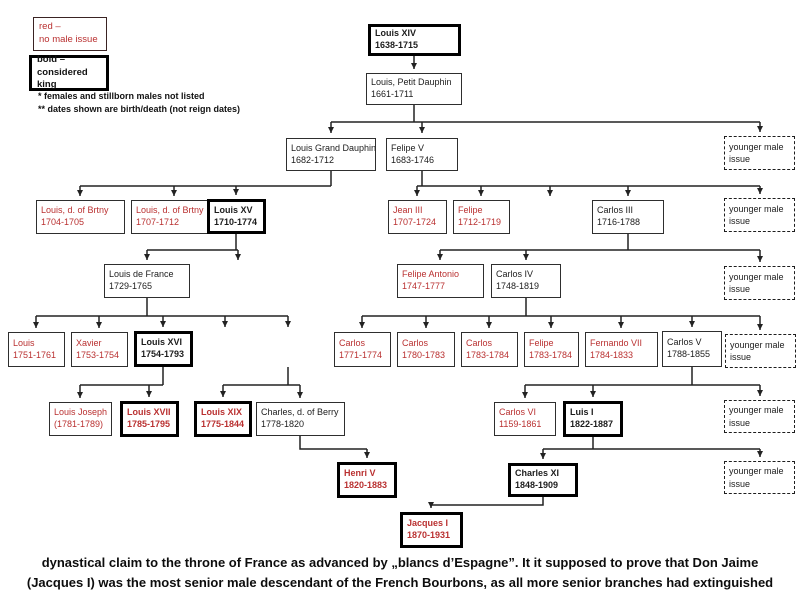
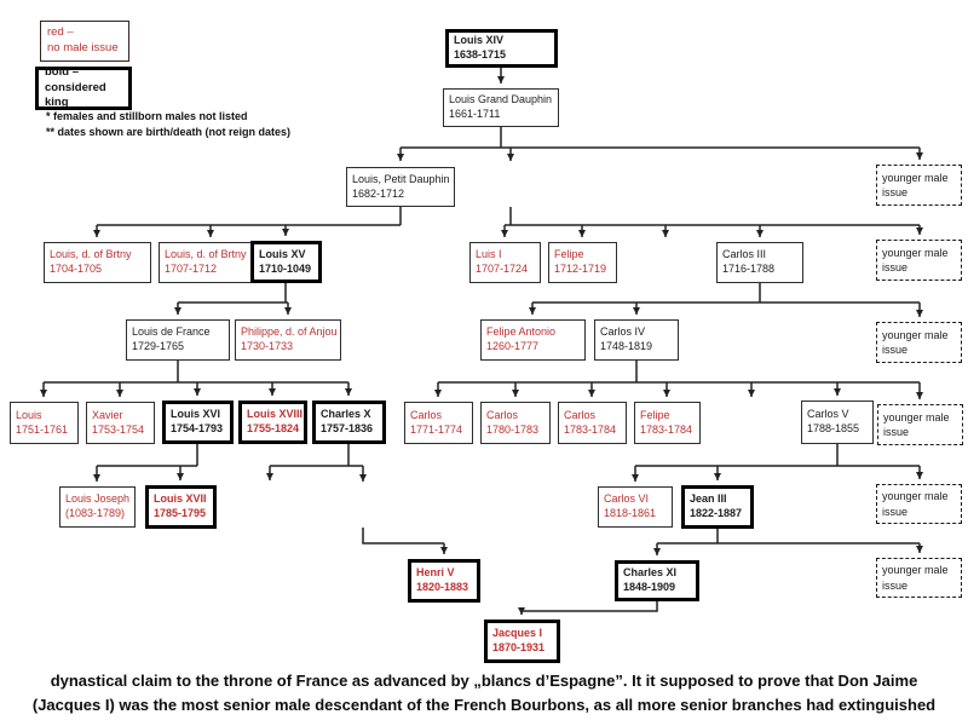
  red –
  no male issue
  bold –
  considered king
  * females and stillborn males not listed
  ** dates shown are birth/death (not reign dates)
  Louis XIV
  1638-1715
- Louis, Petit Dauphin
+ Louis Grand Dauphin
  1661-1711
- Louis Grand Dauphin
+ Louis, Petit Dauphin
  1682-1712
- Felipe V
- 1683-1746
  Louis, d. of Brtny
  1704-1705
  Louis, d. of Brtny
  1707-1712
  Louis XV
- 1710-1774
+ 1710-1049
- Jean III
+ Luis I
  1707-1724
  Felipe
  1712-1719
  Carlos III
  1716-1788
  Louis de France
  1729-1765
+ Philippe, d. of Anjou
+ 1730-1733
  Felipe Antonio
- 1747-1777
+ 1260-1777
  Carlos IV
  1748-1819
  Louis
  1751-1761
  Xavier
  1753-1754
  Louis XVI
  1754-1793
+ Louis XVIII
+ 1755-1824
+ Charles X
+ 1757-1836
  Carlos
  1771-1774
  Carlos
  1780-1783
  Carlos
  1783-1784
  Felipe
  1783-1784
- Fernando VII
- 1784-1833
  Carlos V
  1788-1855
  Louis Joseph
- (1781-1789)
+ (1083-1789)
  Louis XVII
  1785-1795
- Louis XIX
- 1775-1844
- Charles, d. of Berry
- 1778-1820
  Carlos VI
- 1159-1861
+ 1818-1861
- Luis I
+ Jean III
  1822-1887
  Henri V
  1820-1883
  Charles XI
  1848-1909
  Jacques I
  1870-1931
  younger male issue
  younger male issue
  younger male issue
  younger male issue
  younger male issue
  younger male issue
  dynastical claim to the throne of France as advanced by „blancs d’Espagne”. It it supposed to prove that Don Jaime
  (Jacques I) was the most senior male descendant of the French Bourbons, as all more senior branches had extinguished
